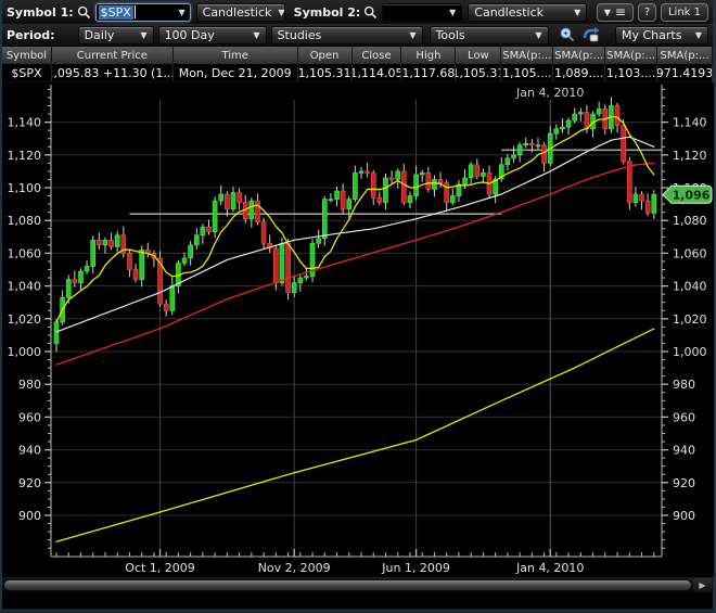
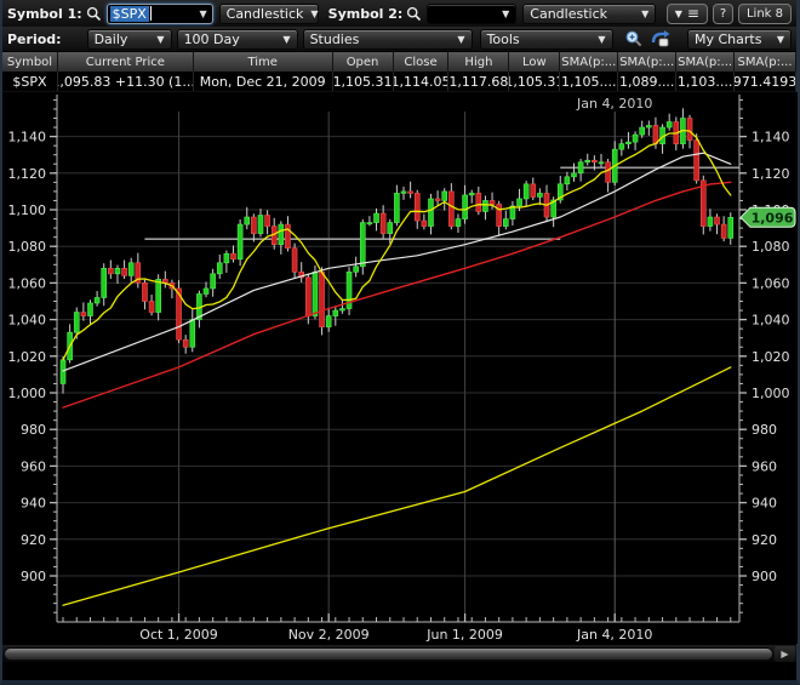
  Symbol 1:
  $SPX
  ▼
  Candlestick
  ▼
  Symbol 2:
  ▼
  Candlestick
  ▼
  ▼
  ≡
  ?
- Link 1
+ Link 8
  Period:
  Daily
  ▼
  100 Day
  ▼
  Studies
  ▼
  Tools
  ▼
  My Charts
  ▼
  Symbol
  Current Price
  Time
  Open
  Close
  High
  Low
  SMA(p:...
  SMA(p:...
  SMA(p:...
  SMA(p:...
  $SPX
  ,095.83 +11.30 (1...
  Mon, Dec 21, 2009
  1,105.31
  1,114.05
  1,117.68
  1,105.31
  1,105....
  1,089....
  1,103....
  971.4193
  900
  900
  920
  920
  940
  940
  960
  960
  980
  980
  1,000
  1,000
  1,020
  1,020
  1,040
  1,040
  1,060
  1,060
  1,080
  1,080
  1,100
  1,120
  1,120
  1,140
  1,140
  Oct 1, 2009
  Nov 2, 2009
  Jun 1, 2009
  Jan 4, 2010
  Jan 4, 2010
  1,096
  ▶
